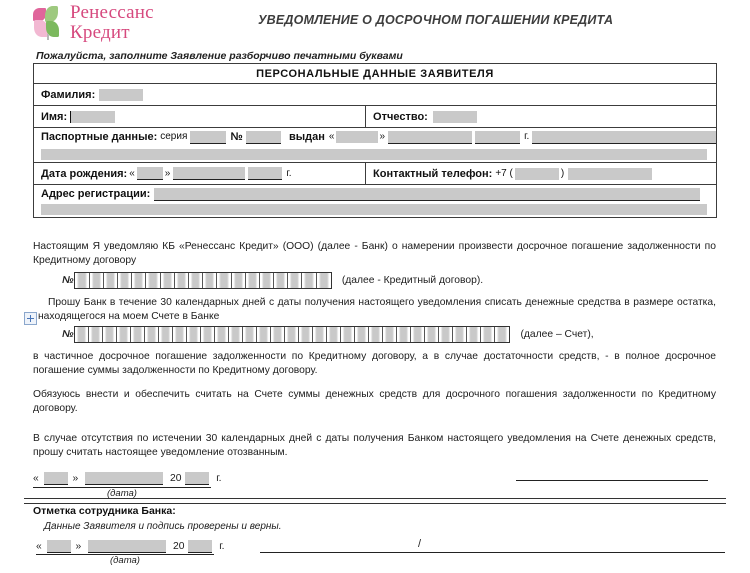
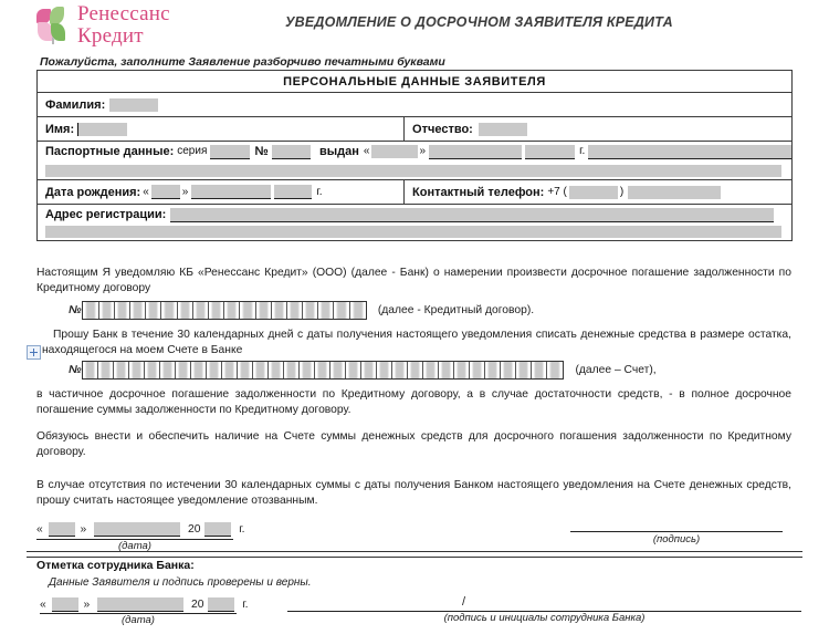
  Ренессанс
  Кредит
- УВЕДОМЛЕНИЕ О ДОСРОЧНОМ ПОГАШЕНИИ КРЕДИТА
+ УВЕДОМЛЕНИЕ О ДОСРОЧНОМ ЗАЯВИТЕЛЯ КРЕДИТА
  Пожалуйста, заполните Заявление разборчиво печатными буквами
  ПЕРСОНАЛЬНЫЕ ДАННЫЕ ЗАЯВИТЕЛЯ
  Фамилия:
  Имя:
  Отчество:
  Паспортные данные:
  серия
  №
  выдан
  «
  »
  г.
  Дата рождения:
  «
  »
  г.
  Контактный телефон:
  +7 (
  )
  Адрес регистрации:
  Настоящим Я уведомляю КБ «Ренессанс Кредит» (ООО) (далее - Банк) о намерении произвести досрочное погашение задолженности по Кредитному договору
  №
  (далее - Кредитный договор).
  Прошу Банк в течение 30 календарных дней с даты получения настоящего уведомления списать денежные средства в размере остатка, находящегося на моем Счете в Банке
  №
  (далее – Счет),
  в частичное досрочное погашение задолженности по Кредитному договору, а в случае достаточности средств, - в полное досрочное погашение суммы задолженности по Кредитному договору.
- Обязуюсь внести и обеспечить считать на Счете суммы денежных средств для досрочного погашения задолженности по Кредитному договору.
+ Обязуюсь внести и обеспечить наличие на Счете суммы денежных средств для досрочного погашения задолженности по Кредитному договору.
- В случае отсутствия по истечении 30 календарных дней с даты получения Банком настоящего уведомления на Счете денежных средств, прошу считать настоящее уведомление отозванным.
+ В случае отсутствия по истечении 30 календарных суммы с даты получения Банком настоящего уведомления на Счете денежных средств, прошу считать настоящее уведомление отозванным.
  « » 20 г.
  (дата)
+ (подпись)
  Отметка сотрудника Банка:
  Данные Заявителя и подпись проверены и верны.
  « » 20 г.
  (дата)
  /
+ (подпись и инициалы сотрудника Банка)
